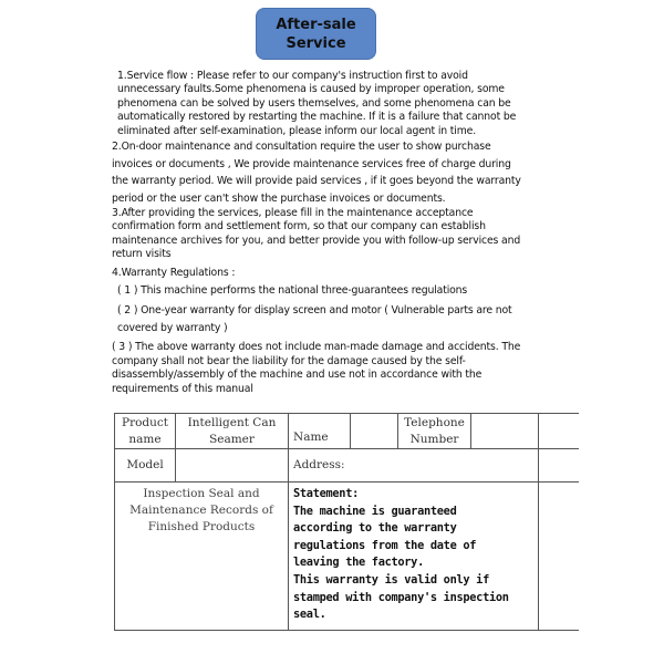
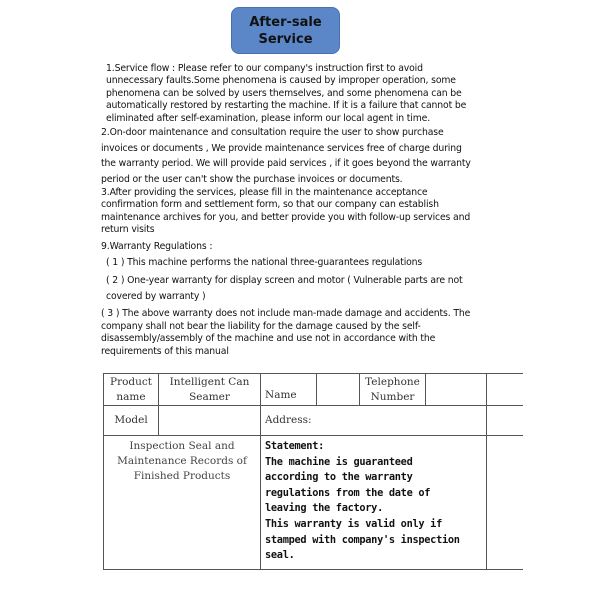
  After-sale
  Service
  1.Service flow : Please refer to our company's instruction first to avoid unnecessary faults.Some phenomena is caused by improper operation, some phenomena can be solved by users themselves, and some phenomena can be automatically restored by restarting the machine. If it is a failure that cannot be eliminated after self-examination, please inform our local agent in time.
  2.On-door maintenance and consultation require the user to show purchase invoices or documents , We provide maintenance services free of charge during the warranty period. We will provide paid services , if it goes beyond the warranty period or the user can't show the purchase invoices or documents.
  3.After providing the services, please fill in the maintenance acceptance confirmation form and settlement form, so that our company can establish maintenance archives for you, and better provide you with follow-up services and return visits
- 4.Warranty Regulations :
+ 9.Warranty Regulations :
  ( 1 ) This machine performs the national three-guarantees regulations
  ( 2 ) One-year warranty for display screen and motor ( Vulnerable parts are not covered by warranty )
  ( 3 ) The above warranty does not include man-made damage and accidents. The company shall not bear the liability for the damage caused by the self-disassembly/assembly of the machine and use not in accordance with the requirements of this manual
  Product name	Intelligent Can Seamer	Name		Telephone Number
  Model		Address:
  Inspection Seal and Maintenance Records of Finished Products	Statement: The machine is guaranteed according to the warranty regulations from the date of leaving the factory. This warranty is valid only if stamped with company's inspection seal.
